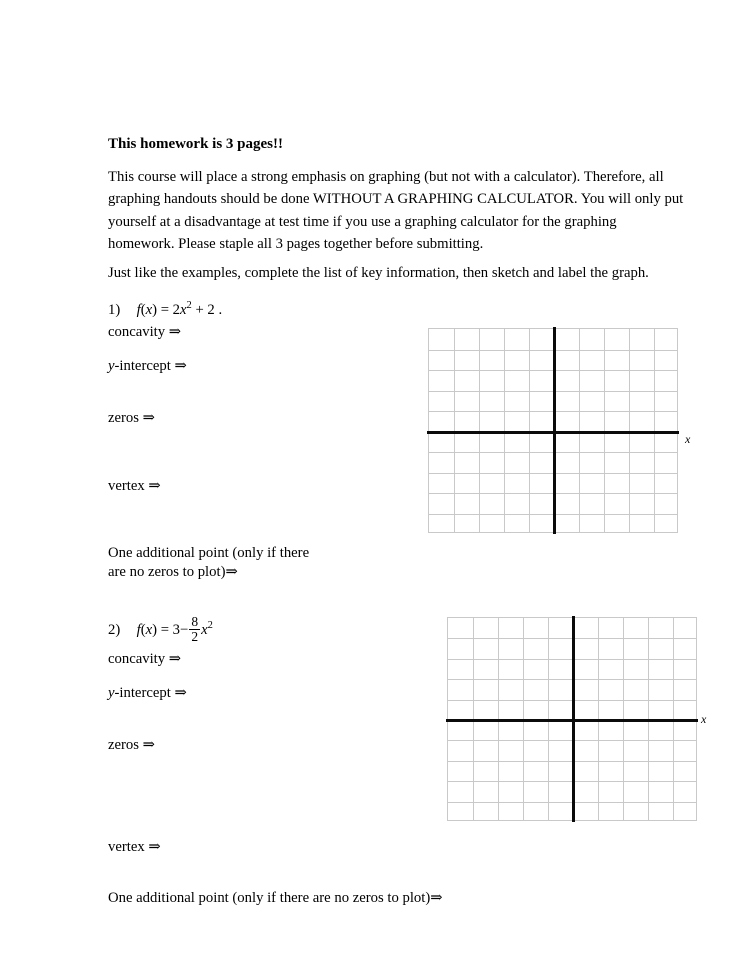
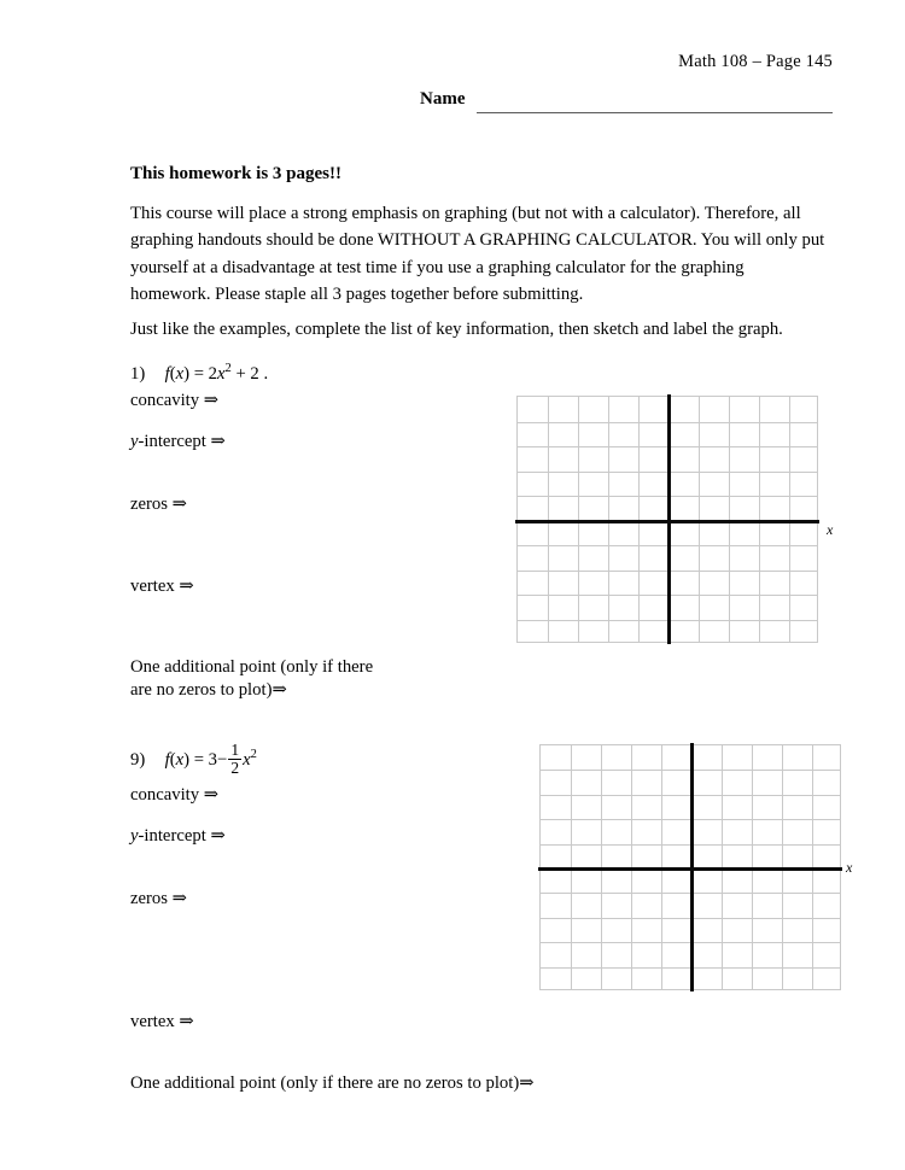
+ Math 108 – Page 145
+ Name
  This homework is 3 pages!!
  This course will place a strong emphasis on graphing (but not with a calculator). Therefore, all graphing handouts should be done WITHOUT A GRAPHING CALCULATOR. You will only put yourself at a disadvantage at test time if you use a graphing calculator for the graphing homework. Please staple all 3 pages together before submitting.
  Just like the examples, complete the list of key information, then sketch and label the graph.
  1) f(x) = 2x2 + 2 .
  concavity ⇒
  y-intercept ⇒
  zeros ⇒
  vertex ⇒
  One additional point (only if there are no zeros to plot)⇒
  x
- 2) f(x) = 3−
+ 9) f(x) = 3−
- 8
+ 1
  2
  x2
  concavity ⇒
  y-intercept ⇒
  zeros ⇒
  vertex ⇒
  One additional point (only if there are no zeros to plot)⇒
  x
